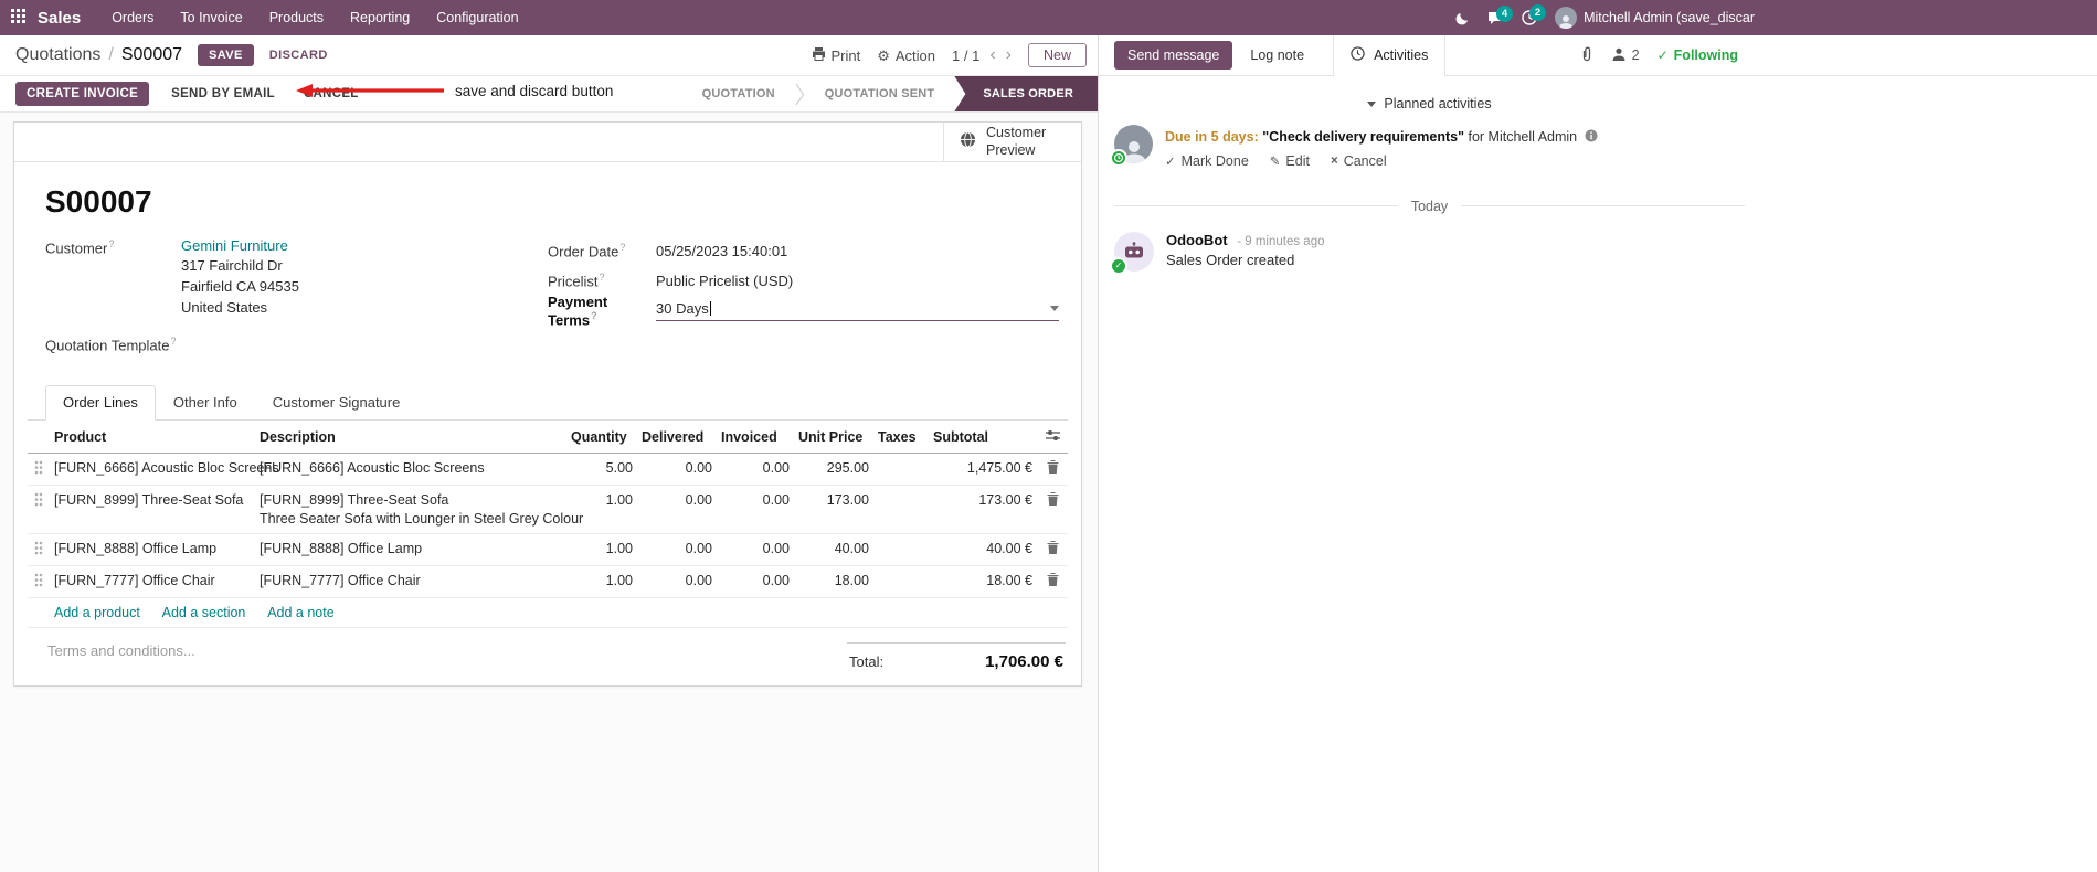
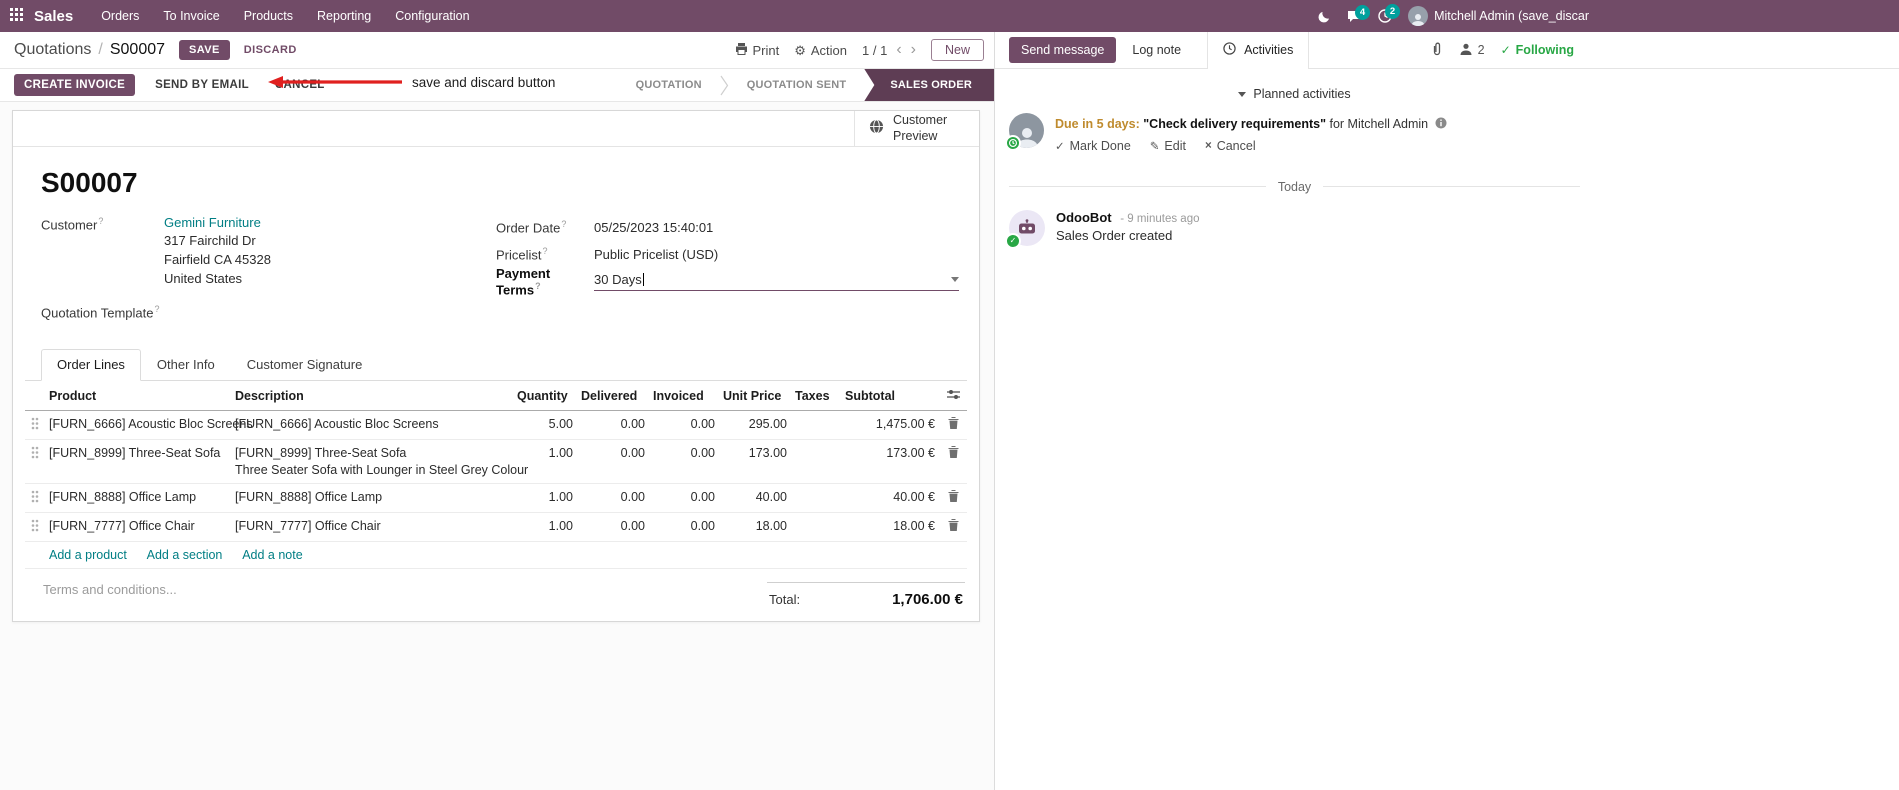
  Sales
  Orders
  To Invoice
  Products
  Reporting
  Configuration
  4
  2
  Mitchell Admin (save_discar
  Quotations
  /
  S00007
  SAVE
  DISCARD
  save and discard button
  Print
  ⚙
  Action
  1 / 1
  ‹
  ›
  New
  CREATE INVOICE
  SEND BY EMAIL
  ANCEL
  QUOTATION
  QUOTATION SENT
  SALES ORDER
  Customer Preview
  S00007
  Customer?
  Gemini Furniture
  317 Fairchild Dr
- Fairfield CA 94535
+ Fairfield CA 45328
  United States
  Quotation Template?
  Order Date?
  05/25/2023 15:40:01
  Pricelist?
  Public Pricelist (USD)
  Payment Terms?
  30 Days
  Order Lines
  Other Info
  Customer Signature
  	Product	Description	Quantity	Delivered	Invoiced	Unit Price	Taxes	Subtotal
  	[FURN_6666] Acoustic Bloc Scre	[FURN_6666] Acoustic Bloc Screens	5.00	0.00	0.00	295.00		1,475.00 €
  	[FURN_8999] Three-Seat Sofa	[FURN_8999] Three-Seat Sofa Three Seater Sofa with Lounger in Steel Grey Colour	1.00	0.00	0.00	173.00		173.00 €
  	[FURN_8888] Office Lamp	[FURN_8888] Office Lamp	1.00	0.00	0.00	40.00		40.00 €
  	[FURN_7777] Office Chair	[FURN_7777] Office Chair	1.00	0.00	0.00	18.00		18.00 €
  	Add a product Add a section Add a note
  Terms and conditions...
  Total:
  1,706.00 €
  Send message
  Log note
  Activities
  2
  ✓
  Following
  Planned activities
  Due in 5 days: "Check delivery requirements" for Mitchell Admin
  ✓
  Mark Done
  ✎
  Edit
  ×
  Cancel
  Today
  ✓
  OdooBot - 9 minutes ago
  Sales Order created
